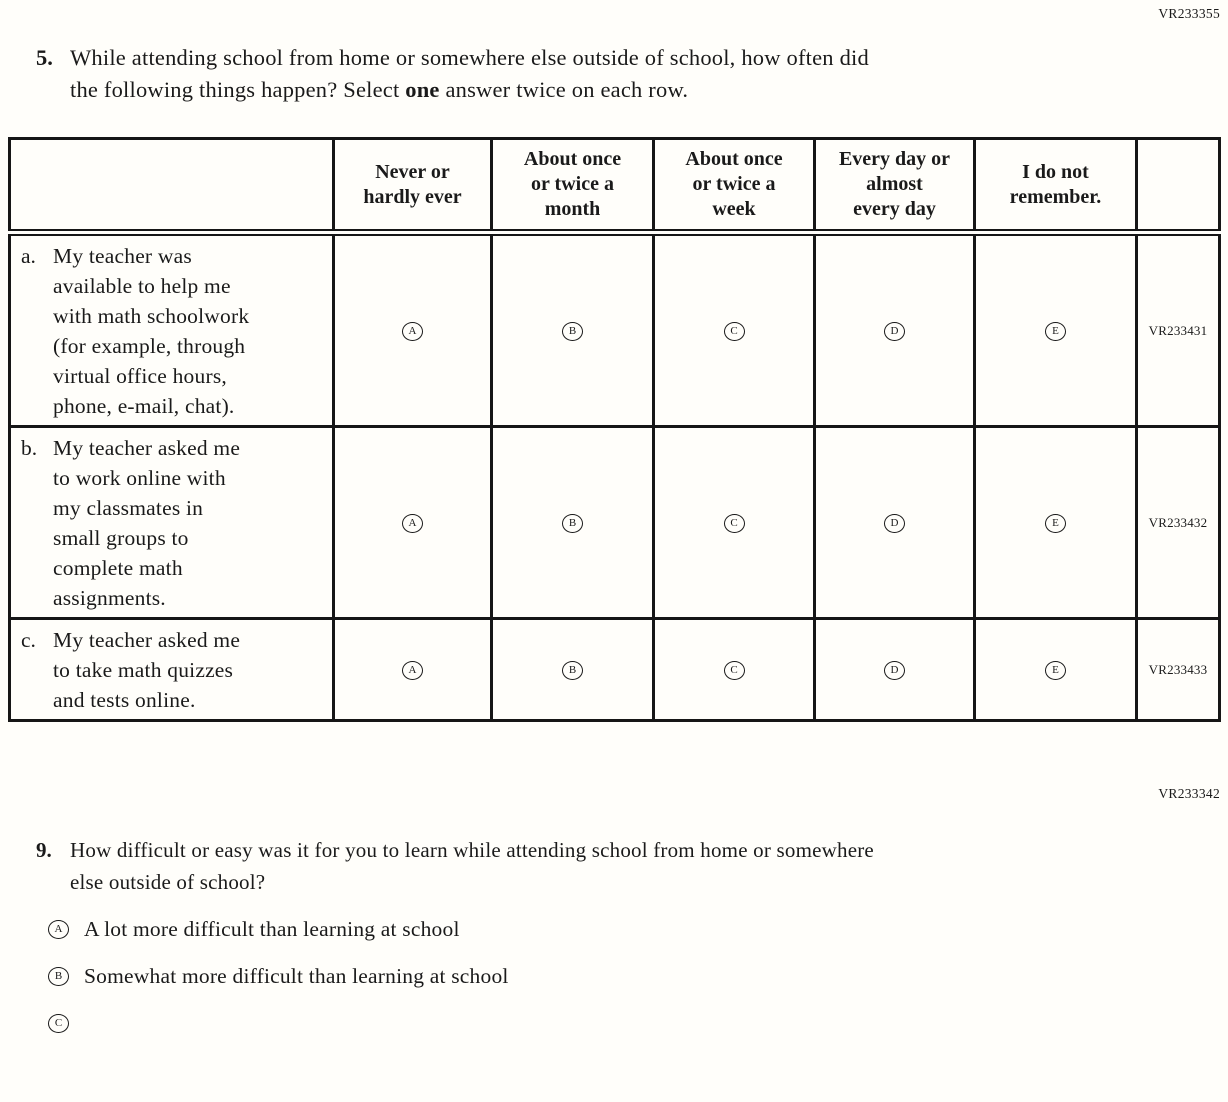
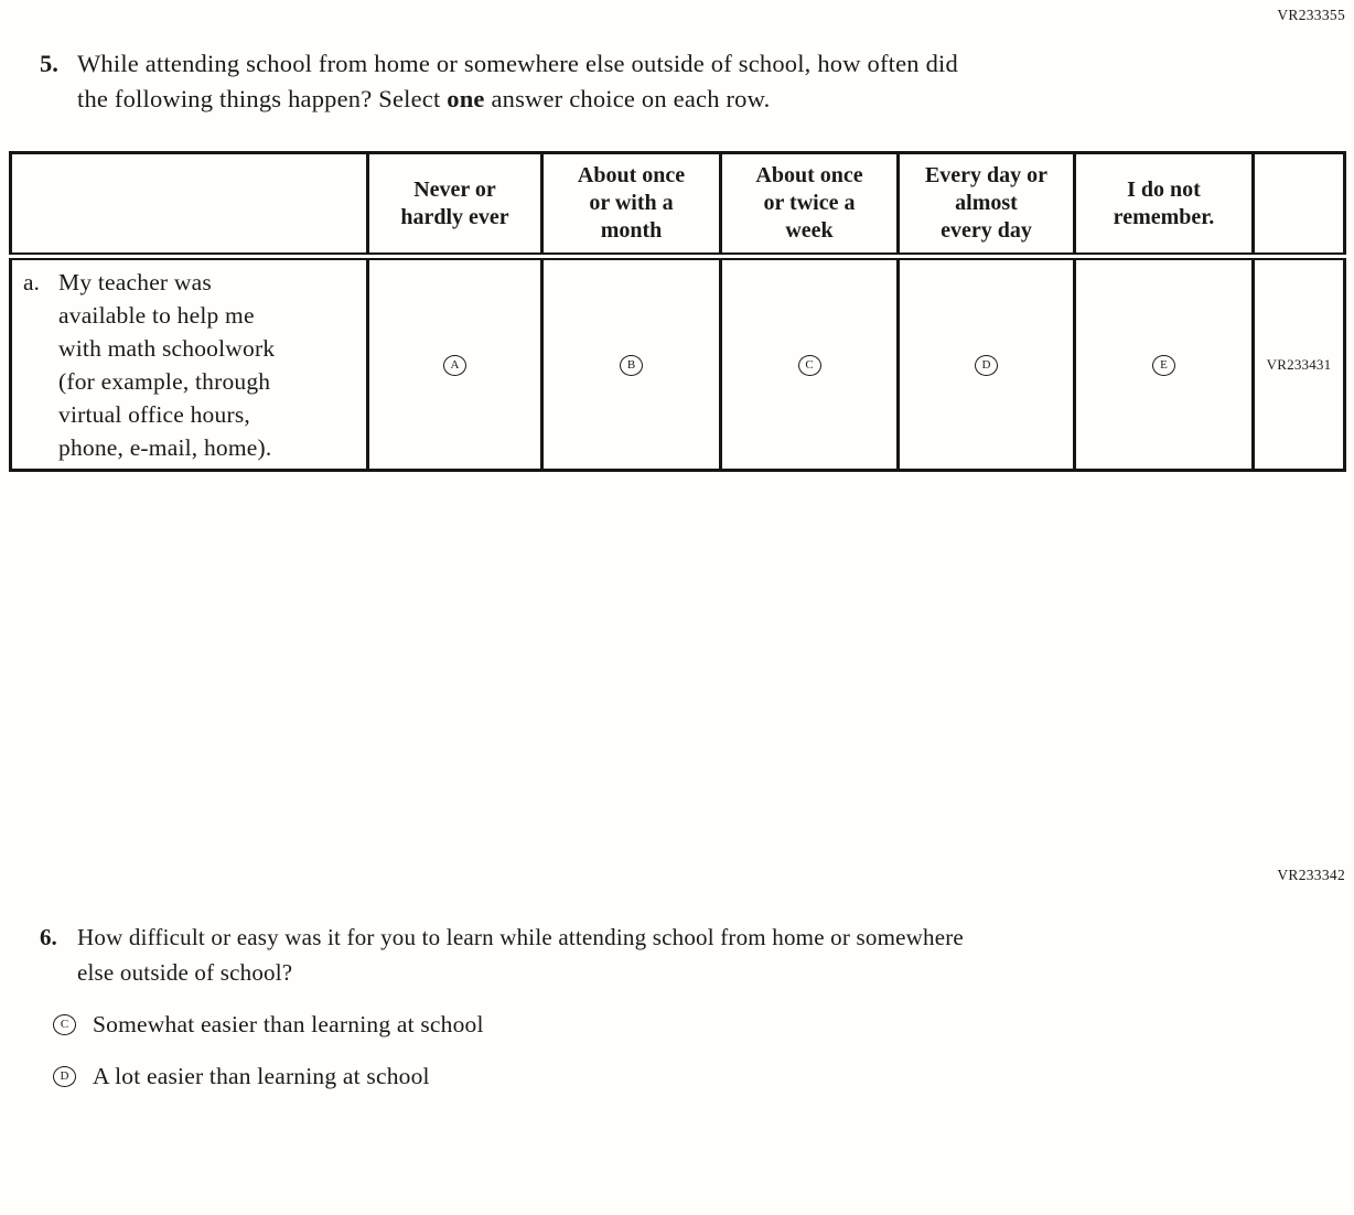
  VR233355
  5.
  While attending school from home or somewhere else outside of school, how often did
- the following things happen? Select one answer twice on each row.
+ the following things happen? Select one answer choice on each row.
- 	Never or hardly ever	About once or twice a month	About once or twice a week	Every day or almost every day	I do not remember.
+ 	Never or hardly ever	About once or with a month	About once or twice a week	Every day or almost every day	I do not remember.
- a. My teacher was available to help me with math schoolwork (for example, through virtual office hours, phone, e-mail, chat).	A	B	C	D	E	VR233431
+ a. My teacher was available to help me with math schoolwork (for example, through virtual office hours, phone, e-mail, home).	A	B	C	D	E	VR233431
- b. My teacher asked me to work online with my classmates in small groups to complete math assignments.	A	B	C	D	E	VR233432
- c. My teacher asked me to take math quizzes and tests online.	A	B	C	D	E	VR233433
  VR233342
- 9.
+ 6.
  How difficult or easy was it for you to learn while attending school from home or somewhere
  else outside of school?
- A
- A lot more difficult than learning at school
- B
- Somewhat more difficult than learning at school
  C
+ Somewhat easier than learning at school
+ D
+ A lot easier than learning at school
